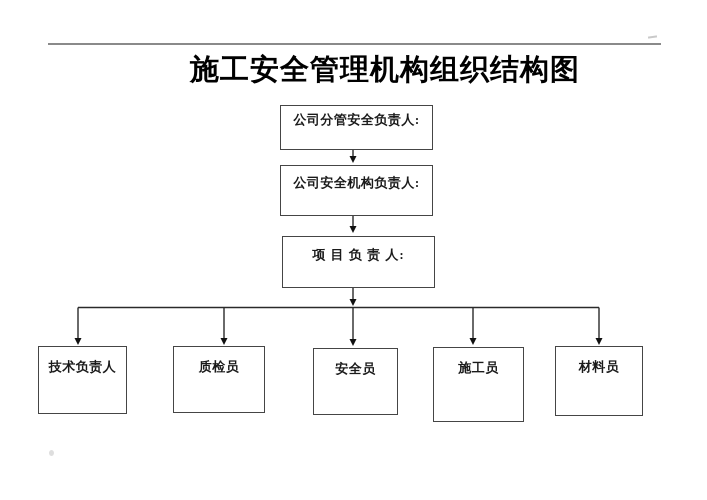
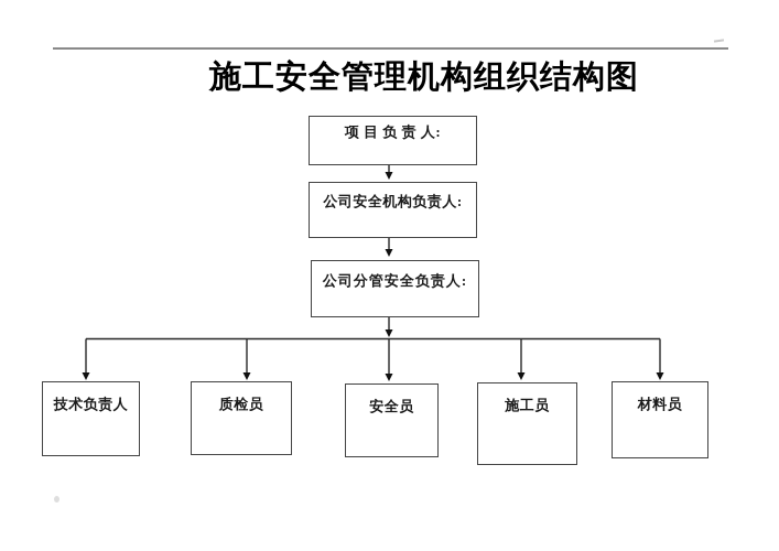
  施工安全管理机构组织结构图
- 公司分管安全负责人:
+ 项 目 负 责 人:
  公司安全机构负责人:
- 项 目 负 责 人:
+ 公司分管安全负责人:
  技术负责人
  质检员
  安全员
  施工员
  材料员
